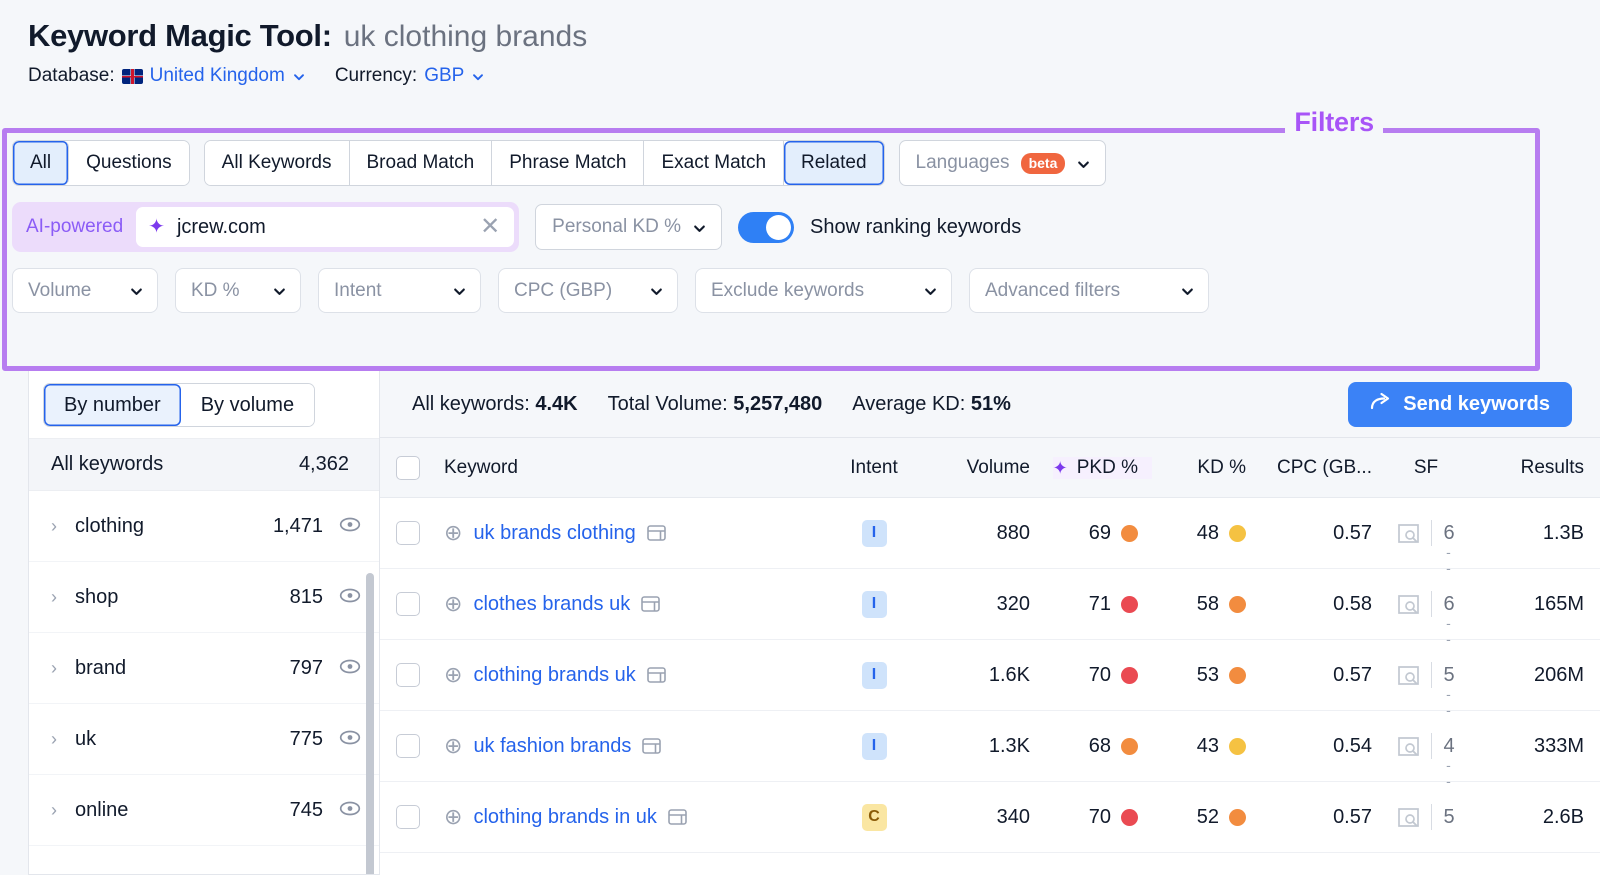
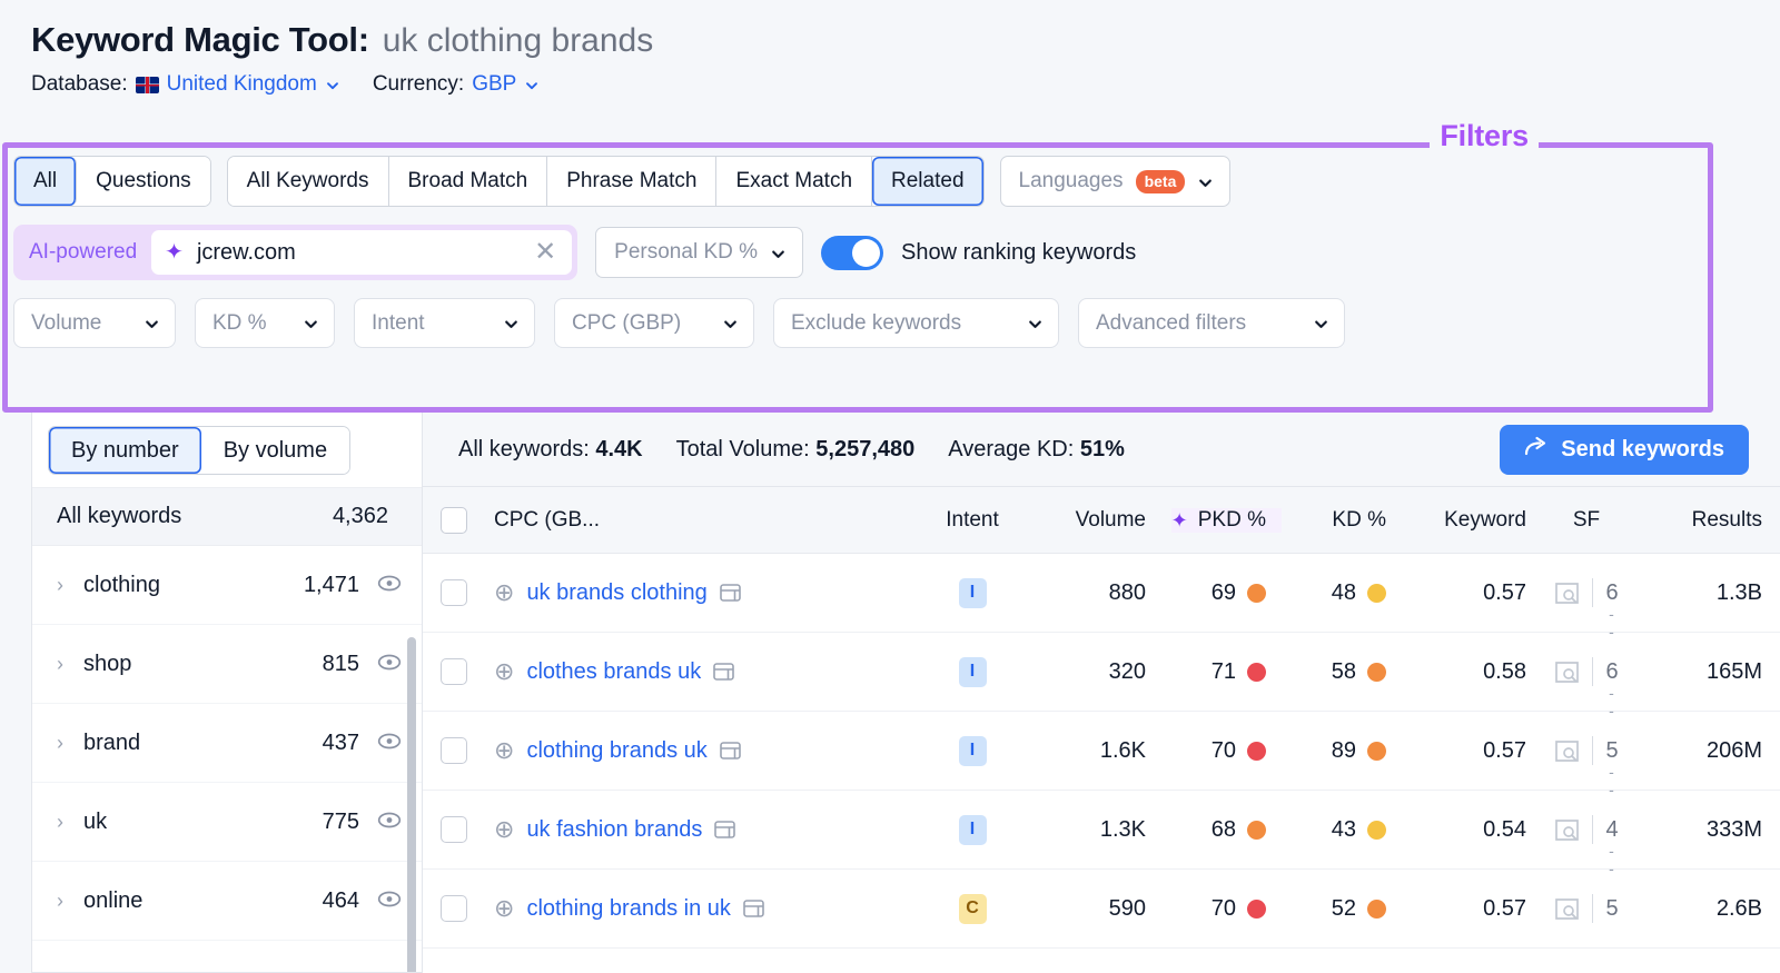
  Keyword Magic Tool:
  uk clothing brands
  Database:
  United Kingdom
  Currency:
  GBP
  Filters
  All
  Questions
  All Keywords
  Broad Match
  Phrase Match
  Exact Match
  Related
  Languages
  beta
  AI-powered
  ✦
  jcrew.com
  ✕
  Personal KD %
  Show ranking keywords
  Volume
  KD %
  Intent
  CPC (GBP)
  Exclude keywords
  Advanced filters
  By number
  By volume
  All keywords
  4,362
  ›
  clothing
  1,471
  ›
  shop
  815
  ›
  brand
- 797
+ 437
  ›
  uk
  775
  ›
  online
- 745
+ 464
  All keywords: 4.4K
  Total Volume: 5,257,480
  Average KD: 51%
  Send keywords
- Keyword
+ CPC (GB...
  Intent
  Volume
  ✦
  PKD %
  KD %
- CPC (GB...
+ Keyword
  SF
  Results
  ⊕
  uk brands clothing
  I
  880
  69
  48
  0.57
  6
  --
  1.3B
  ⊕
  clothes brands uk
  I
  320
  71
  58
  0.58
  6
  --
  165M
  ⊕
  clothing brands uk
  I
  1.6K
  70
- 53
+ 89
  0.57
  5
  --
  206M
  ⊕
  uk fashion brands
  I
  1.3K
  68
  43
  0.54
  4
  --
  333M
  ⊕
  clothing brands in uk
  C
- 340
+ 590
  70
  52
  0.57
  5
  2.6B
